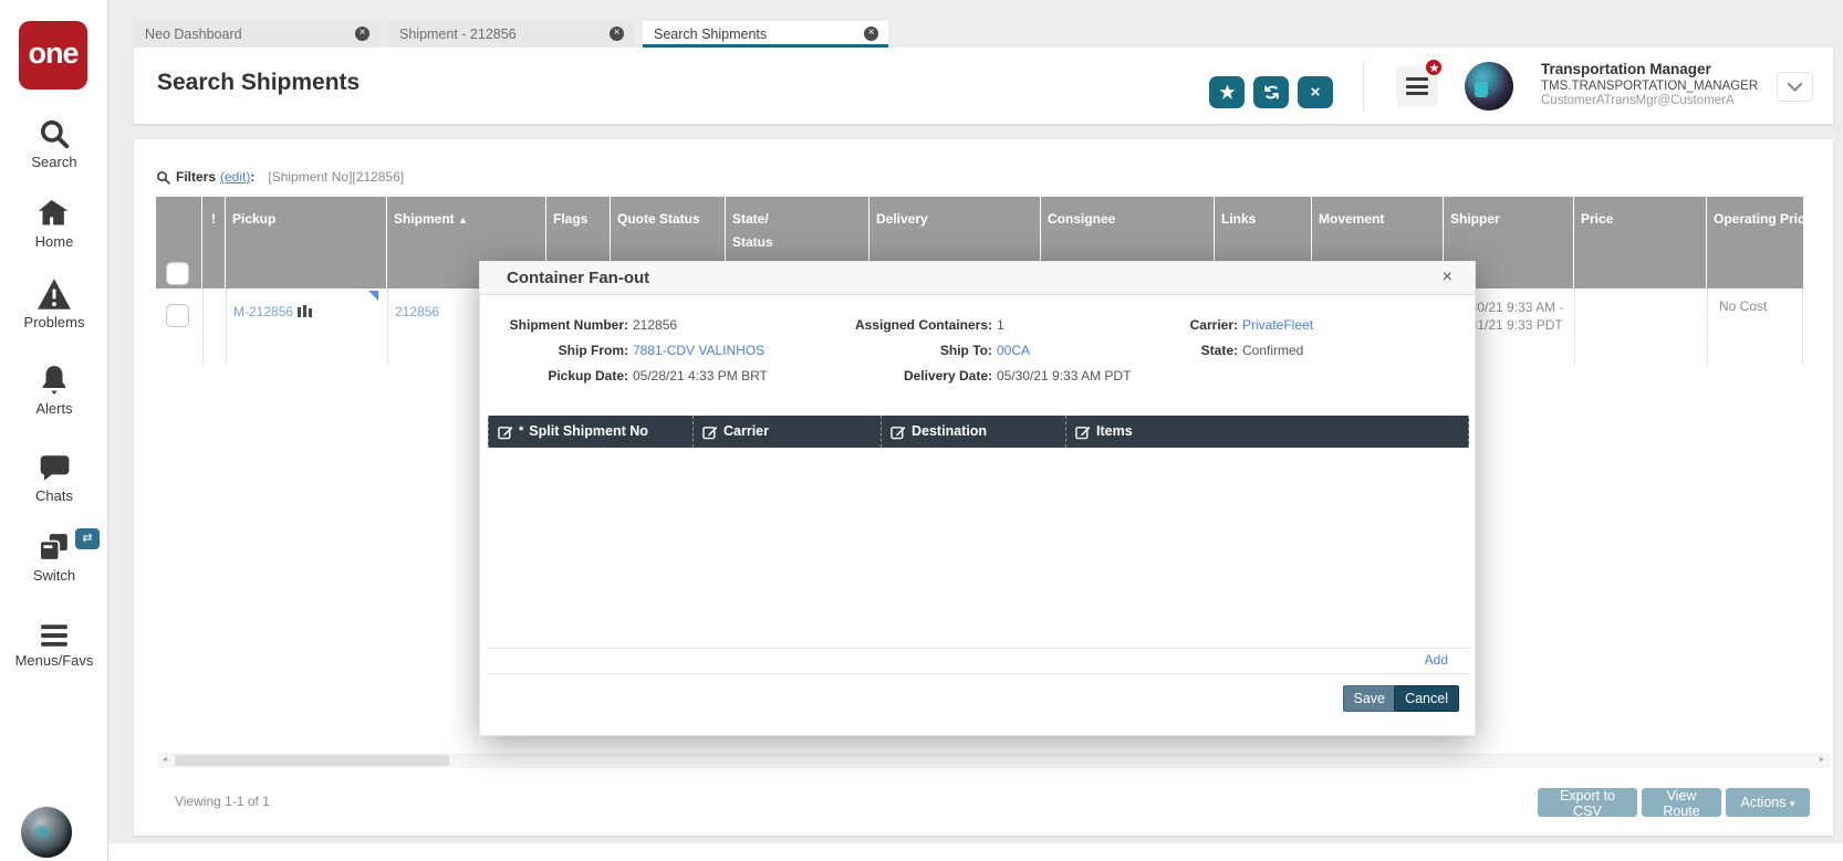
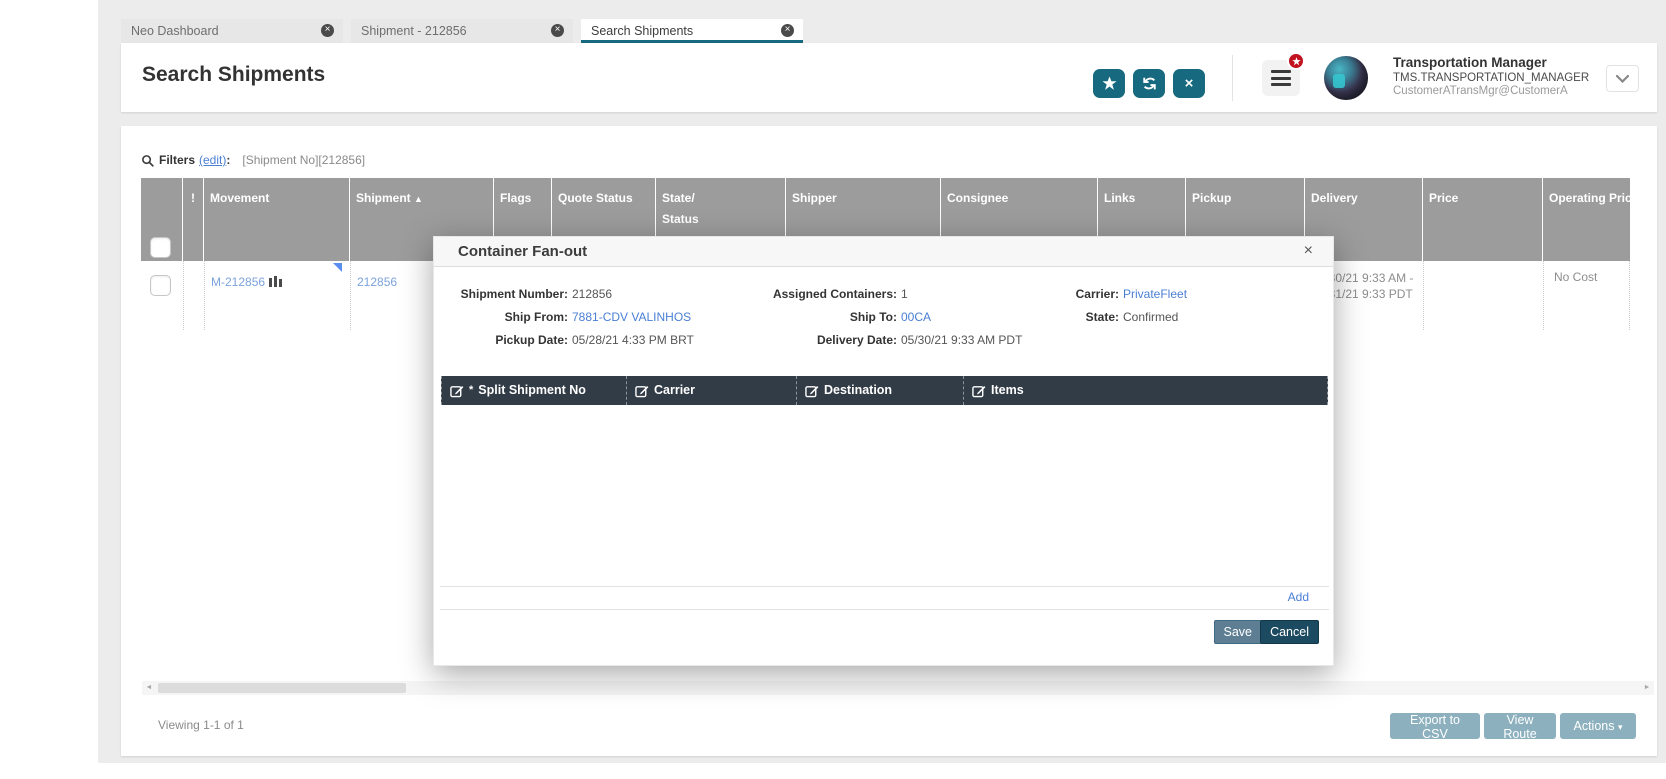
- one
- Search
- Home
- Problems
- Alerts
- Chats
- ⇄
- Switch
- Menus/Favs
  Neo Dashboard
  ×
  Shipment - 212856
  ×
  Search Shipments
  ×
  Search Shipments
  ×
  Transportation Manager
  TMS.TRANSPORTATION_MANAGER
  CustomerATransMgr@CustomerA
  Filters
  (edit)
  :
  [Shipment No][212856]
  !
- Pickup
+ Movement
  Shipment ▲
  Flags
  Quote Status
  State/
  Status
- Delivery
+ Shipper
  Consignee
  Links
- Movement
+ Pickup
- Shipper
+ Delivery
  Price
  Operating Pric
  M-212856
  212856
  0/21 9:33 AM - 1/21 9:33 PDT
  No Cost
  Viewing 1-1 of 1
  Export to CSV
  View Route
  Actions ▾
  Container Fan-out
  ×
  Shipment Number:
  212856
  Assigned Containers:
  1
  Carrier:
  PrivateFleet
  Ship From:
  7881-CDV VALINHOS
  Ship To:
  00CA
  State:
  Confirmed
  Pickup Date:
  05/28/21 4:33 PM BRT
  Delivery Date:
  05/30/21 9:33 AM PDT
  *
  Split Shipment No
  Carrier
  Destination
  Items
  Add
  Save
  Cancel
